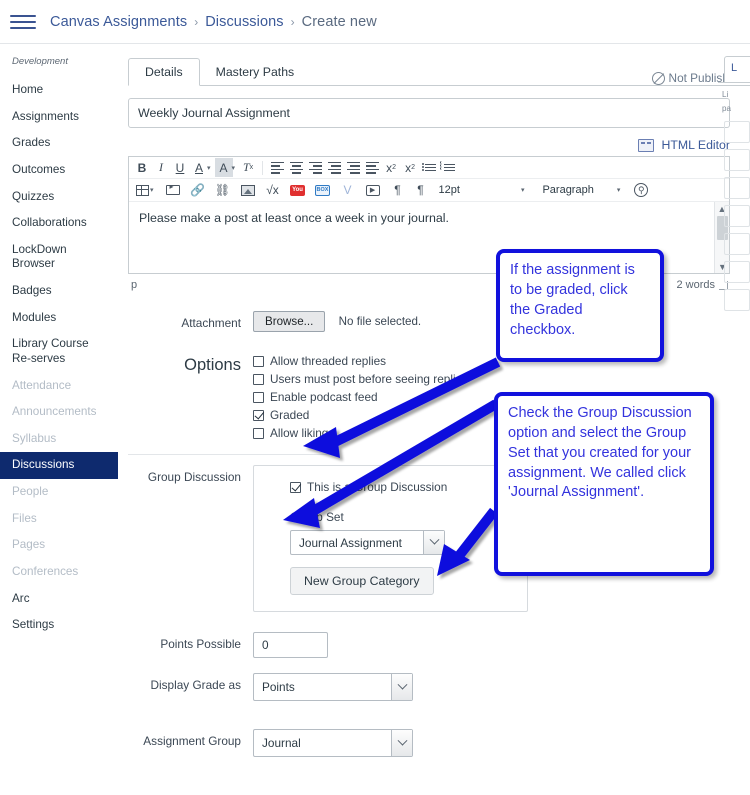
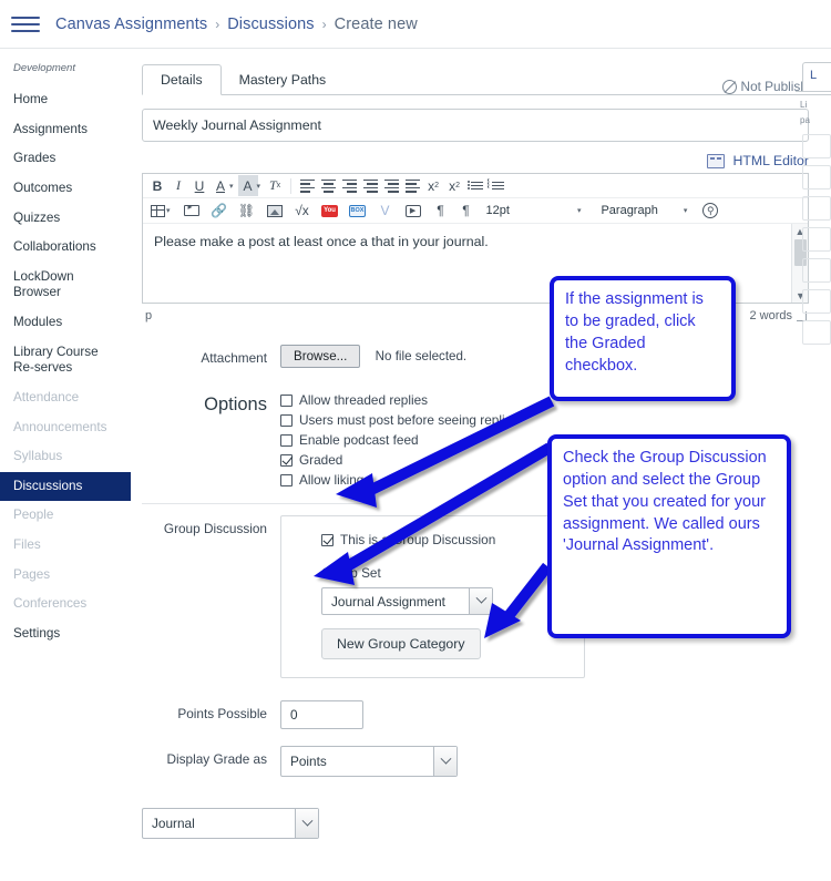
  Canvas Assignments
  ›
  Discussions
  ›
  Create new
  Development
  Home
  Assignments
  Grades
  Outcomes
  Quizzes
  Collaborations
  LockDown Browser
- Badges
  Modules
  Library Course Re-serves
  Attendance
  Announcements
  Syllabus
  Discussions
  People
  Files
  Pages
  Conferences
- Arc
  Settings
  Details
  Mastery Paths
  Not Publis
  Weekly Journal Assignment
  HTML Editor
  B
  I
  U
  A
  A
  T
  x
  x
  🔗
  ⛓
  √x
  V
  ¶
  ¶
  12pt
  Paragraph
  ⚲
- Please make a post at least once a week in your journal.
+ Please make a post at least once a that in your journal.
  ▲
  ▼
  p
  2 words
  Attachment
  Browse... No file selected.
  Options
  Allow threaded replies
  Users must post before seeing repl
  Enable podcast feed
  Graded
  Allow liking
  Group Discussion
  This isroup Discussion
  Journal Assignment
  New Group Category
  Points Possible
  0
  Display Grade as
  Points
- Assignment Group
  Journal
  L
  Li
  pa
  If the assignment is to be graded, click the Graded checkbox.
- Check the Group Discussion option and select the Group Set that you created for your assignment. We called click 'Journal Assignment'.
+ Check the Group Discussion option and select the Group Set that you created for your assignment. We called ours 'Journal Assignment'.
